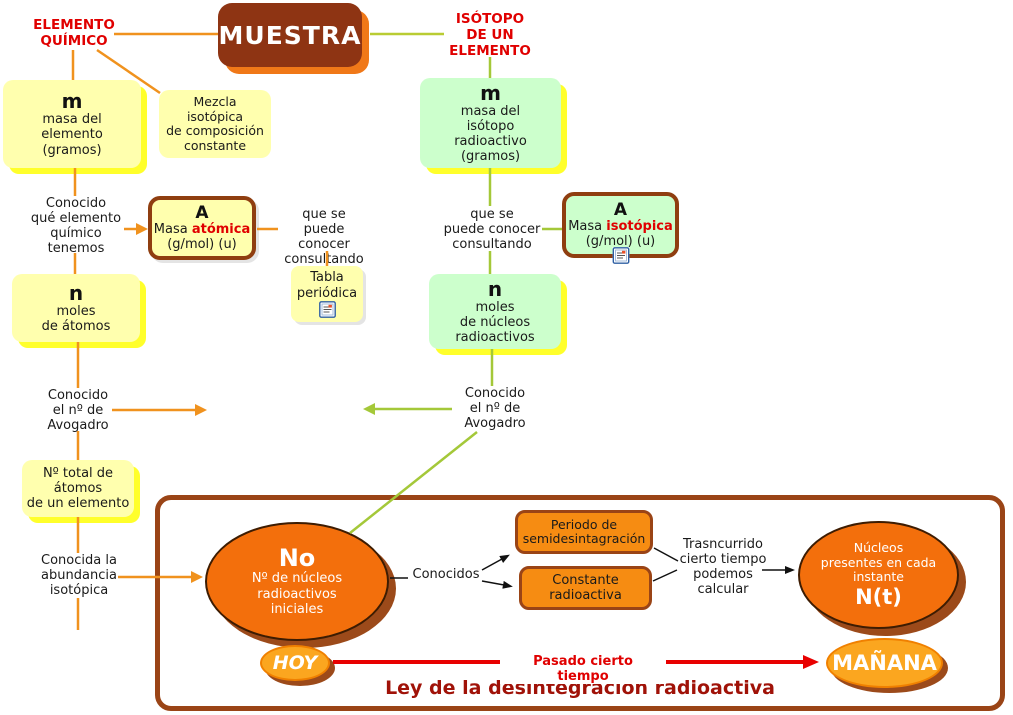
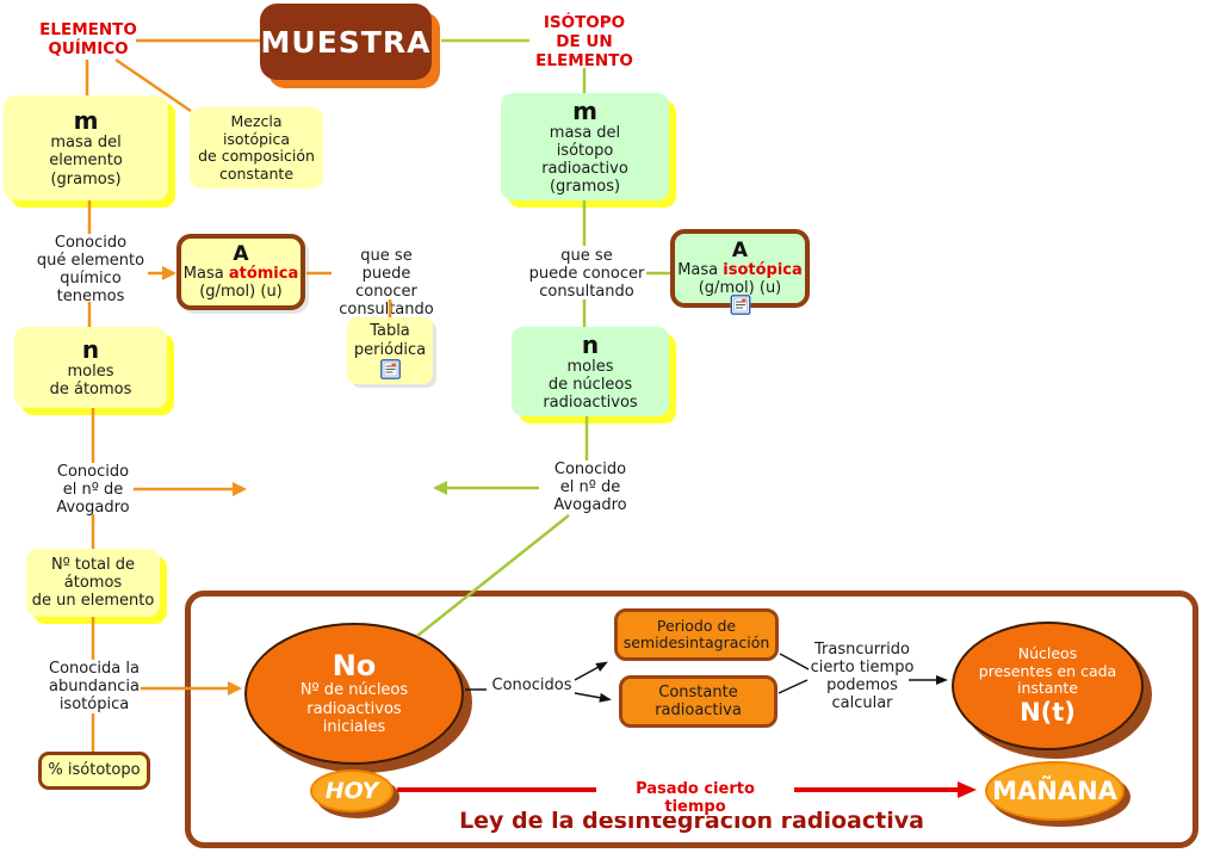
  ELEMENTO
  QUÍMICO
  MUESTRA
  ISÓTOPO
  DE UN
  ELEMENTO
  m
  masa del
  elemento
  (gramos)
  Mezcla
  isotópica
  de composición
  constante
  m
  masa del
  isótopo
  radioactivo
  (gramos)
  Conocido
  qué elemento
  químico
  tenemos
  A
  Masa atómica
  (g/mol) (u)
  que se
  puede conocer
  consultando
  Tabla
  periódica
  que se
  puede conocer
  consultando
  A
  Masa isotópica
  (g/mol) (u)
  n
  moles
  de átomos
  n
  moles
  de núcleos
  radioactivos
  Conocido
  el nº de
  Avogadro
  Conocido
  el nº de
  Avogadro
  Nº total de
  átomos
  de un elemento
  Conocida la
  abundancia
  isotópica
+ % isótotopo
  No
  Nº de núcleos
  radioactivos
  iniciales
  Conocidos
  Periodo de
  semidesintagración
  Constante
  radioactiva
  Trasncurrido
  cierto tiempo
  podemos
  calcular
  Núcleos
  presentes en cada
  instante
  N(t)
  HOY
  MAÑANA
  Pasado cierto tiempo
  Ley de la desintegración radioactiva
